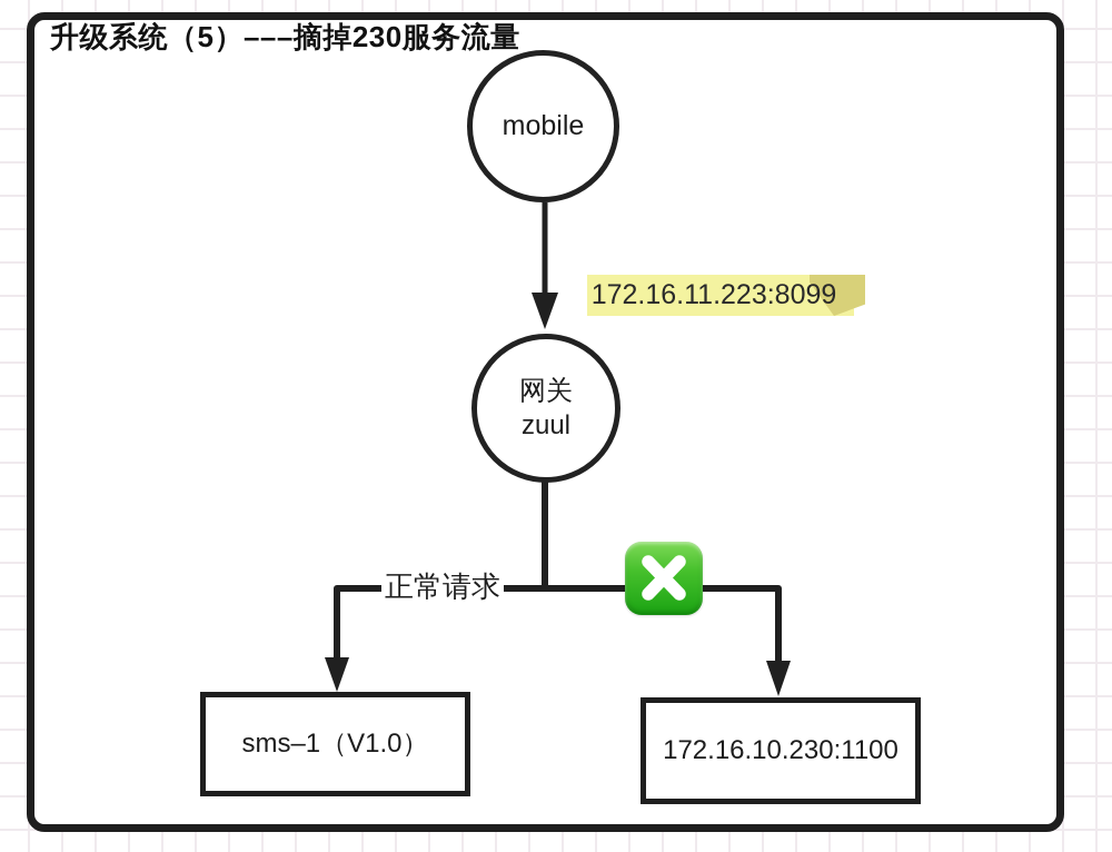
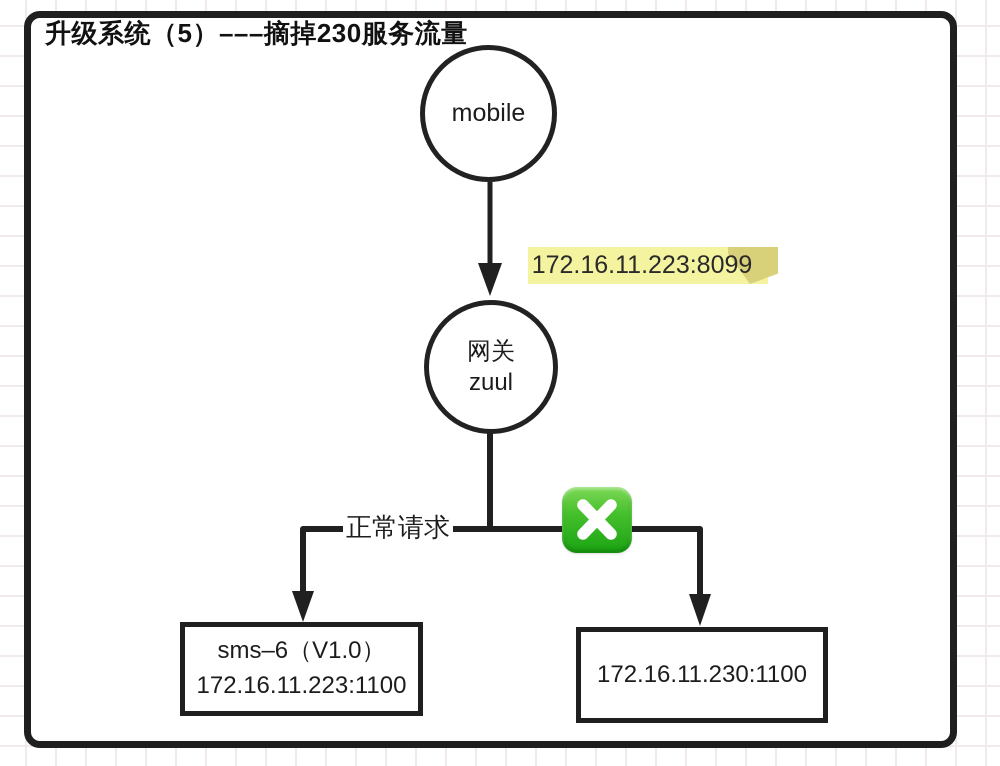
  升级系统（5）–––摘掉230服务流量
  mobile
  172.16.11.223:8099
  网关
  zuul
  正常请求
- sms–1（V1.0）
+ sms–6（V1.0）
+ 172.16.11.223:1100
- 172.16.10.230:1100
+ 172.16.11.230:1100
